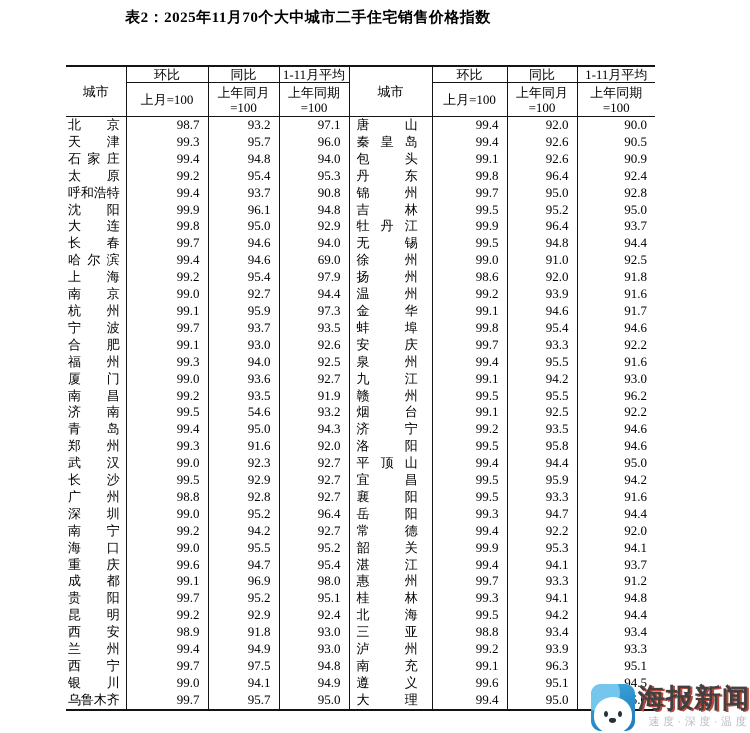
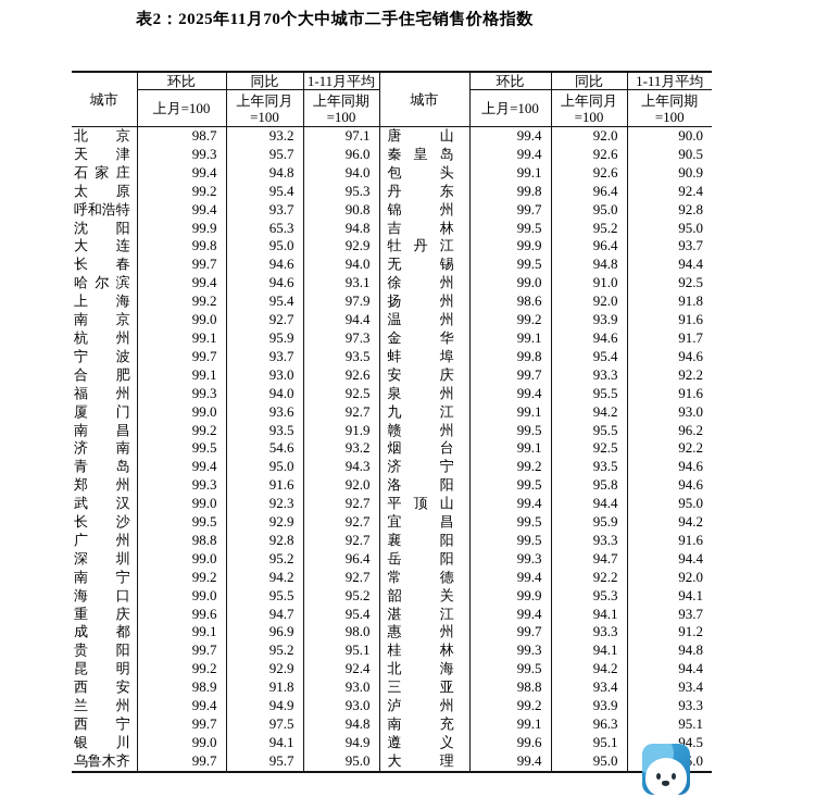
  表2：2025年11月70个大中城市二手住宅销售价格指数
  城市	环比	同比	1-11月平均	城市	环比	同比	1-11月平均
  上月=100	上年同月 =100	上年同期 =100	上月=100	上年同月 =100	上年同期 =100
  北京	98.7	93.2	97.1	唐山	99.4	92.0	90.0
  天津	99.3	95.7	96.0	秦皇岛	99.4	92.6	90.5
  石家庄	99.4	94.8	94.0	包头	99.1	92.6	90.9
  太原	99.2	95.4	95.3	丹东	99.8	96.4	92.4
  呼和浩特	99.4	93.7	90.8	锦州	99.7	95.0	92.8
- 沈阳	99.9	96.1	94.8	吉林	99.5	95.2	95.0
+ 沈阳	99.9	65.3	94.8	吉林	99.5	95.2	95.0
  大连	99.8	95.0	92.9	牡丹江	99.9	96.4	93.7
  长春	99.7	94.6	94.0	无锡	99.5	94.8	94.4
- 哈尔滨	99.4	94.6	69.0	徐州	99.0	91.0	92.5
+ 哈尔滨	99.4	94.6	93.1	徐州	99.0	91.0	92.5
  上海	99.2	95.4	97.9	扬州	98.6	92.0	91.8
  南京	99.0	92.7	94.4	温州	99.2	93.9	91.6
  杭州	99.1	95.9	97.3	金华	99.1	94.6	91.7
  宁波	99.7	93.7	93.5	蚌埠	99.8	95.4	94.6
  合肥	99.1	93.0	92.6	安庆	99.7	93.3	92.2
  福州	99.3	94.0	92.5	泉州	99.4	95.5	91.6
  厦门	99.0	93.6	92.7	九江	99.1	94.2	93.0
  南昌	99.2	93.5	91.9	赣州	99.5	95.5	96.2
  济南	99.5	54.6	93.2	烟台	99.1	92.5	92.2
  青岛	99.4	95.0	94.3	济宁	99.2	93.5	94.6
  郑州	99.3	91.6	92.0	洛阳	99.5	95.8	94.6
  武汉	99.0	92.3	92.7	平顶山	99.4	94.4	95.0
  长沙	99.5	92.9	92.7	宜昌	99.5	95.9	94.2
  广州	98.8	92.8	92.7	襄阳	99.5	93.3	91.6
  深圳	99.0	95.2	96.4	岳阳	99.3	94.7	94.4
  南宁	99.2	94.2	92.7	常德	99.4	92.2	92.0
  海口	99.0	95.5	95.2	韶关	99.9	95.3	94.1
  重庆	99.6	94.7	95.4	湛江	99.4	94.1	93.7
  成都	99.1	96.9	98.0	惠州	99.7	93.3	91.2
  贵阳	99.7	95.2	95.1	桂林	99.3	94.1	94.8
  昆明	99.2	92.9	92.4	北海	99.5	94.2	94.4
  西安	98.9	91.8	93.0	三亚	98.8	93.4	93.4
  兰州	99.4	94.9	93.0	泸州	99.2	93.9	93.3
  西宁	99.7	97.5	94.8	南充	99.1	96.3	95.1
  银川	99.0	94.1	94.9	遵义	99.6	95.1	94.5
  乌鲁木齐	99.7	95.7	95.0	大理	99.4	95.0	.0
- 海报新闻
- 速度·深度·温度
